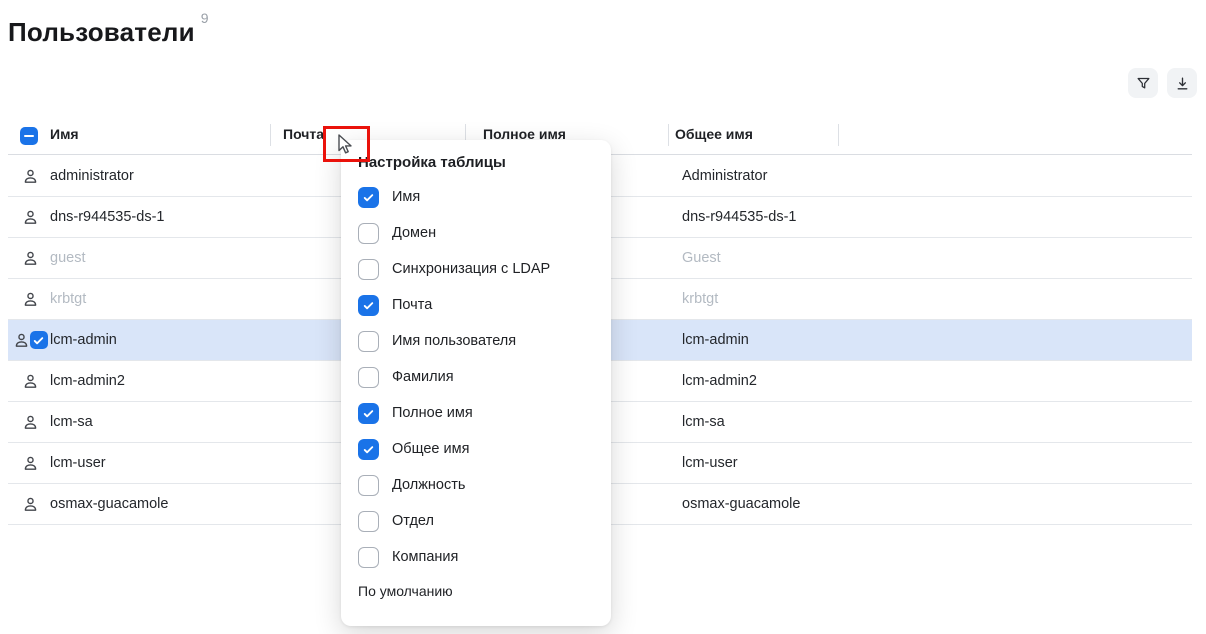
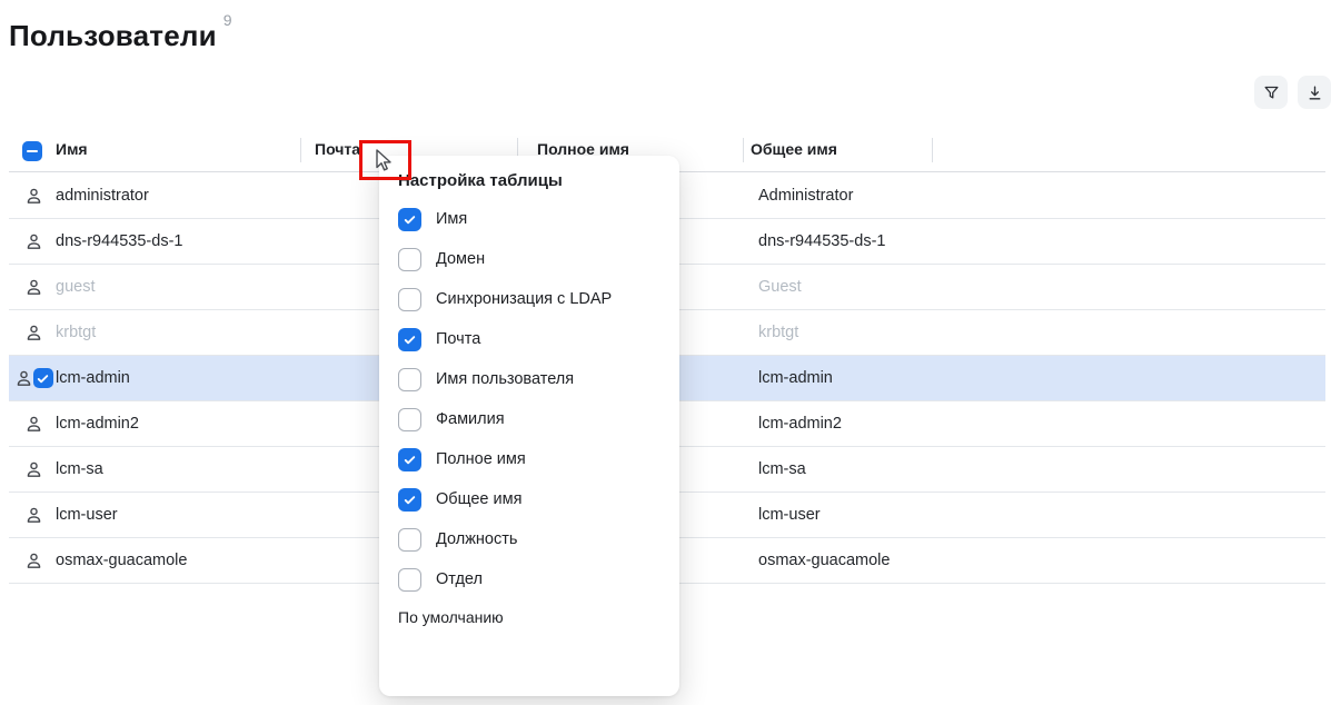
  Пользователи 9
  Имя
  Почта
  Полное имя
  Общее имя
  administrator
  Administrator
  dns-r944535-ds-1
  dns-r944535-ds-1
  guest
  Guest
  krbtgt
  krbtgt
  lcm-admin
  lcm-admin
  lcm-admin2
  lcm-admin2
  lcm-sa
  lcm-sa
  lcm-user
  lcm-user
  osmax-guacamole
  osmax-guacamole
  Настройка таблицы
  Имя
  Домен
  Синхронизация с LDAP
  Почта
  Имя пользователя
  Фамилия
  Полное имя
  Общее имя
  Должность
  Отдел
- Компания
  По умолчанию
